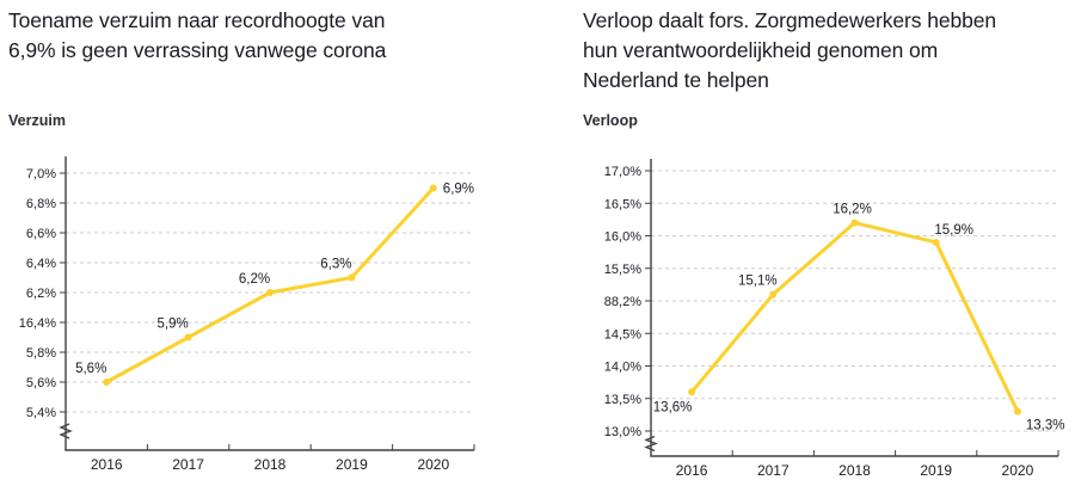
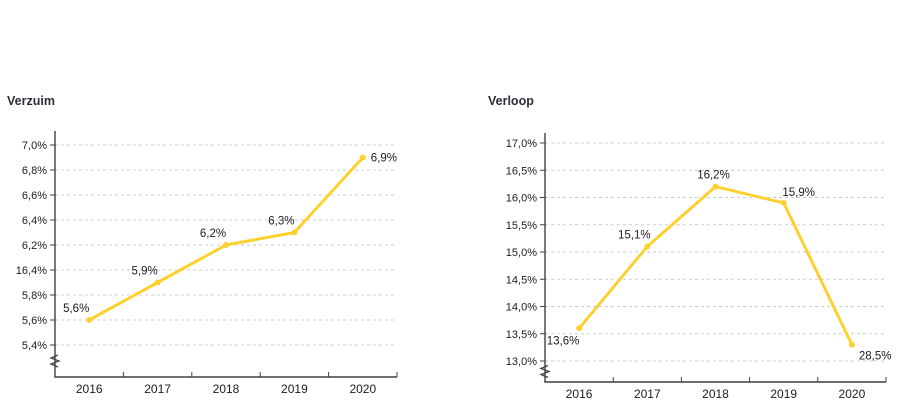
- Toename verzuim naar recordhoogte van
- 6,9% is geen verrassing vanwege corona
  Verzuim
  5,4%
  5,6%
  5,8%
  16,4%
  6,2%
  6,4%
  6,6%
  6,8%
  7,0%
  2016
  2017
  2018
  2019
  2020
  5,6%
  5,9%
  6,2%
  6,3%
  6,9%
- Verloop daalt fors. Zorgmedewerkers hebben
- hun verantwoordelijkheid genomen om
- Nederland te helpen
  Verloop
  13,0%
  13,5%
  14,0%
  14,5%
- 88,2%
+ 15,0%
  15,5%
  16,0%
  16,5%
  17,0%
  2016
  2017
  2018
  2019
  2020
  13,6%
  15,1%
  16,2%
  15,9%
- 13,3%
+ 28,5%
